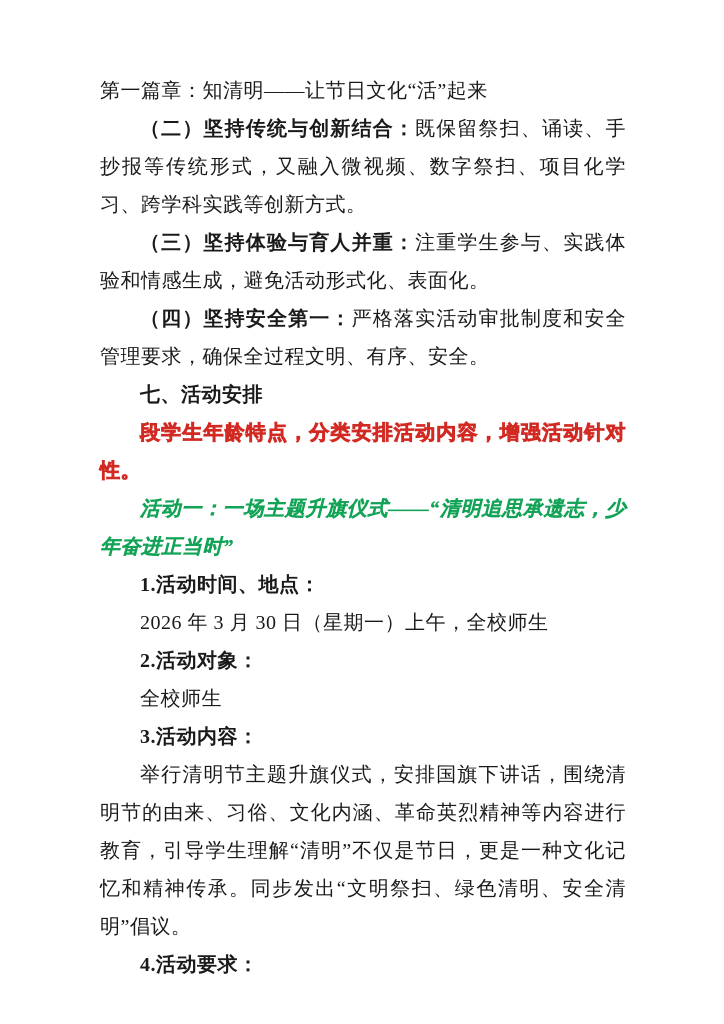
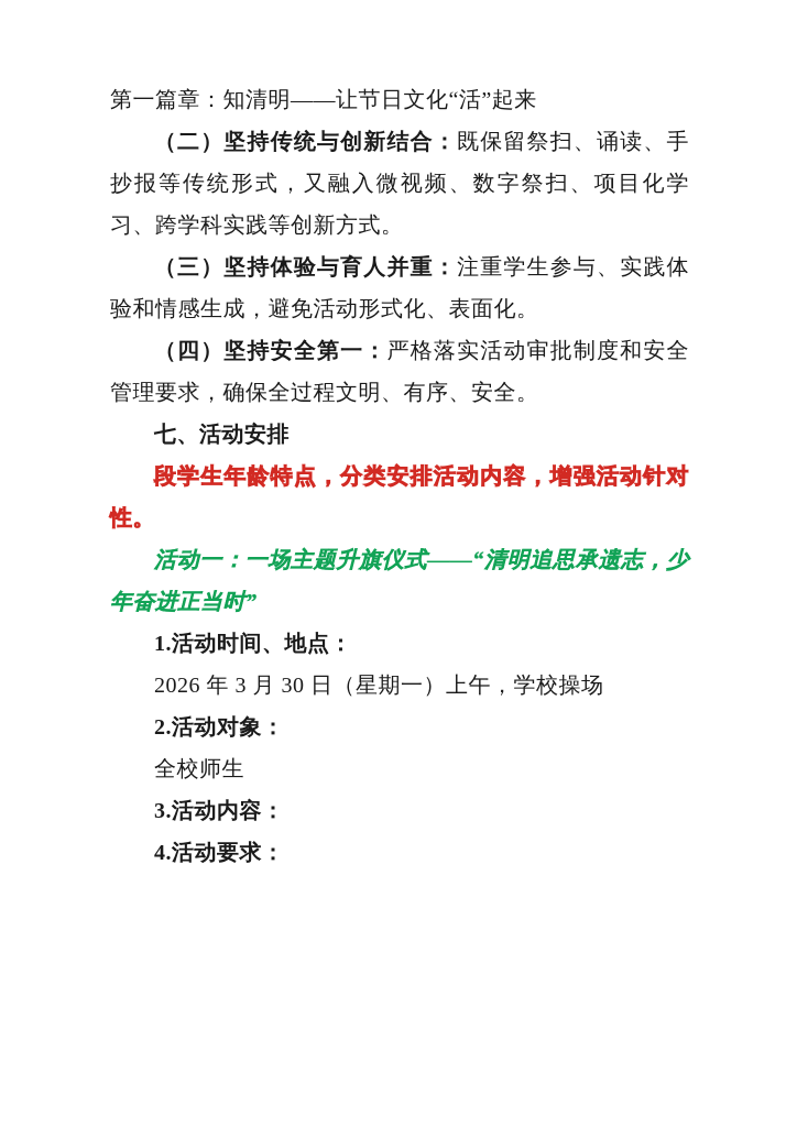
  第一篇章：知清明——让节日文化“活”起来
  （二）坚持传统与创新结合：既保留祭扫、诵读、手抄报等传统形式，又融入微视频、数字祭扫、项目化学习、跨学科实践等创新方式。
  （三）坚持体验与育人并重：注重学生参与、实践体验和情感生成，避免活动形式化、表面化。
  （四）坚持安全第一：严格落实活动审批制度和安全管理要求，确保全过程文明、有序、安全。
  七、活动安排
  段学生年龄特点，分类安排活动内容，增强活动针对性。
  活动一：一场主题升旗仪式——“清明追思承遗志，少年奋进正当时”
  1.活动时间、地点：
- 2026 年 3 月 30 日（星期一）上午，全校师生
+ 2026 年 3 月 30 日（星期一）上午，学校操场
  2.活动对象：
  全校师生
  3.活动内容：
- 举行清明节主题升旗仪式，安排国旗下讲话，围绕清明节的由来、习俗、文化内涵、革命英烈精神等内容进行教育，引导学生理解“清明”不仅是节日，更是一种文化记忆和精神传承。同步发出“文明祭扫、绿色清明、安全清明”倡议。
  4.活动要求：
